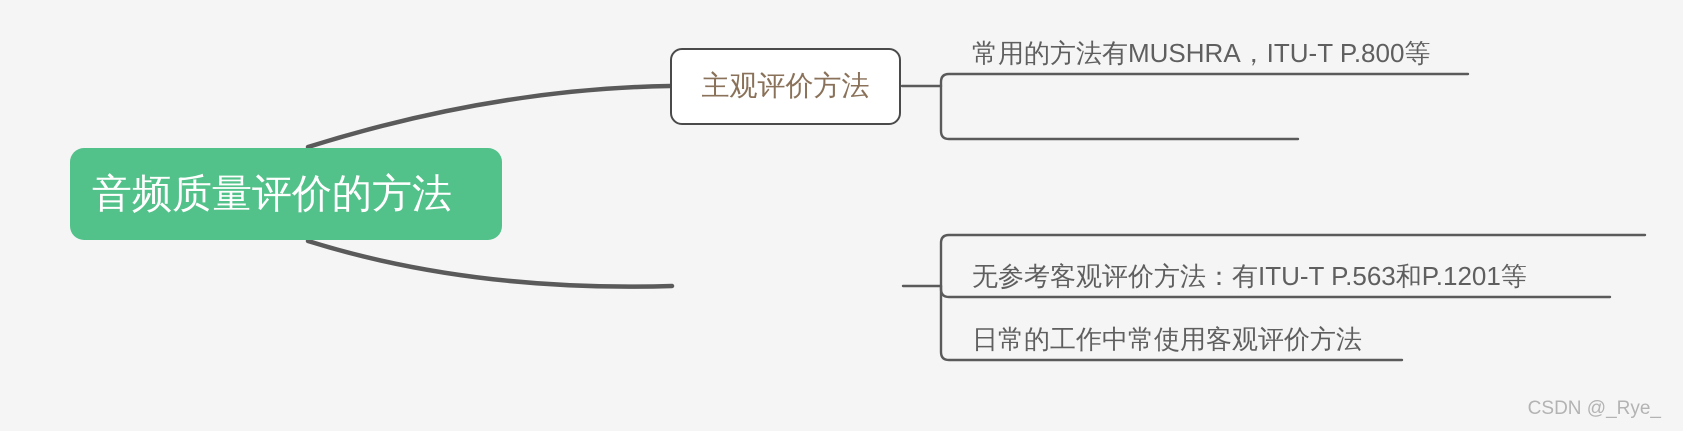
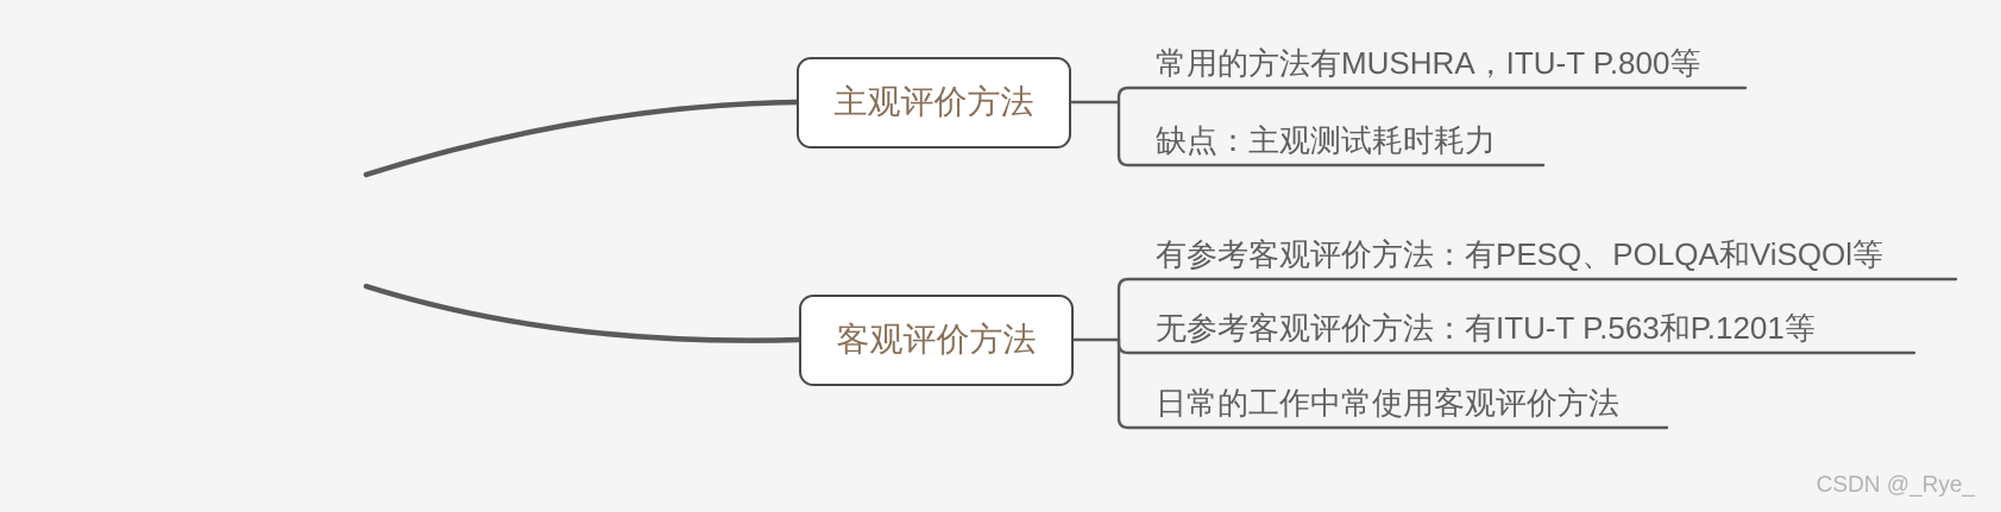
- 音频质量评价的方法
  主观评价方法
+ 客观评价方法
  常用的方法有MUSHRA，ITU-T P.800等
+ 缺点：主观测试耗时耗力
+ 有参考客观评价方法：有PESQ、POLQA和ViSQOl等
  无参考客观评价方法：有ITU-T P.563和P.1201等
  日常的工作中常使用客观评价方法
  CSDN @_Rye_
